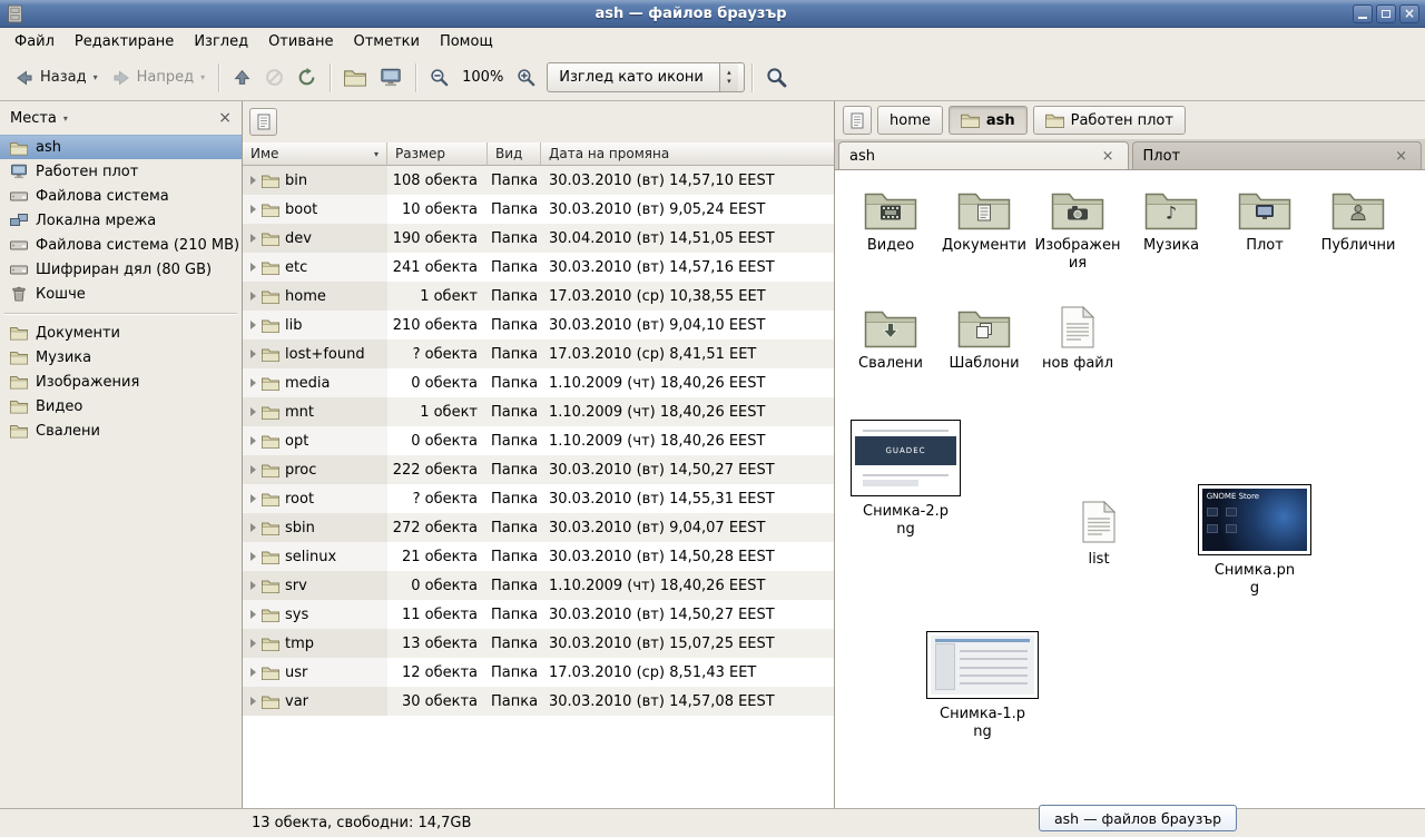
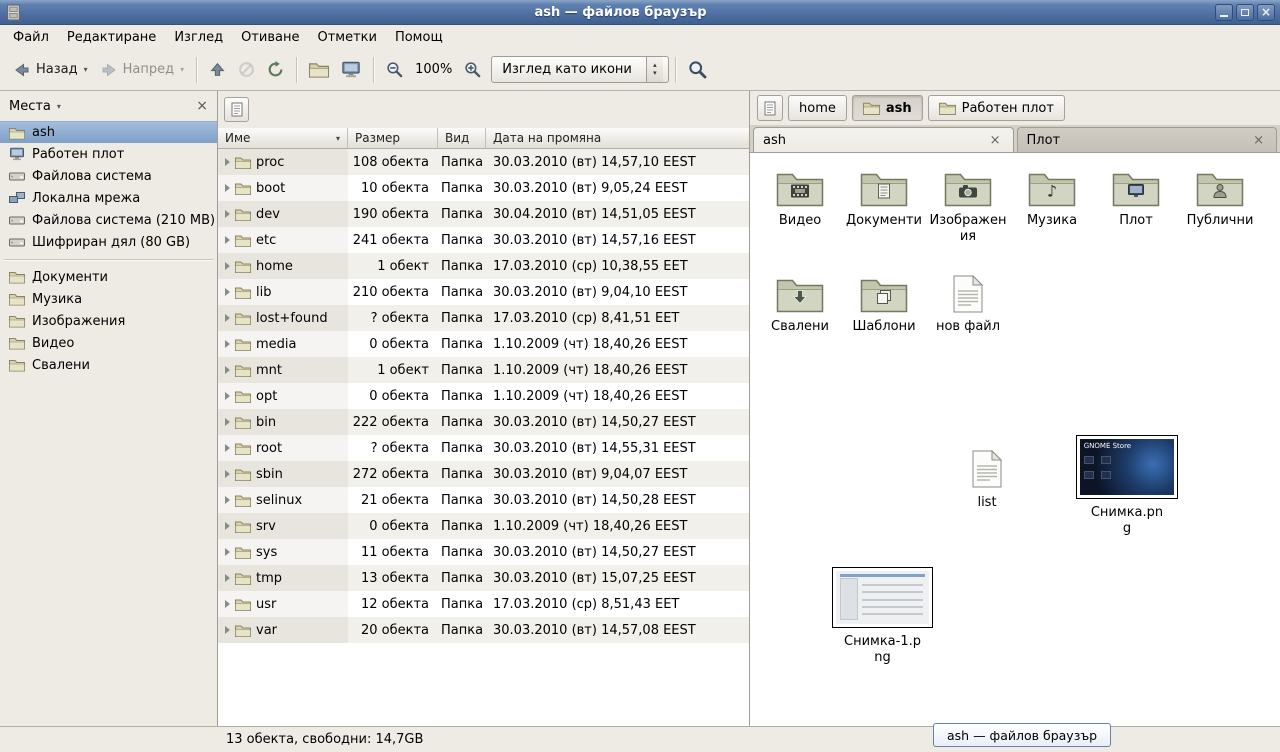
  ash — файлов браузър
  ×
  Файл
  Редактиране
  Изглед
  Отиване
  Отметки
  Помощ
  Назад
  ▾
  Напред
  ▾
  100%
  Изглед като икони
  ▴
  ▾
  Места
  ▾
  ×
  ash
  Работен плот
  Файлова система
  Локална мрежа
  Файлова система (210 MB)
  Шифриран дял (80 GB)
- Кошче
  Документи
  Музика
  Изображения
  Видео
  Свалени
  Име
  ▾
  Размер
  Вид
  Дата на промяна
- bin
+ proc
  108 обекта
  Папка
  30.03.2010 (вт) 14,57,10 EEST
  boot
  10 обекта
  Папка
  30.03.2010 (вт) 9,05,24 EEST
  dev
  190 обекта
  Папка
  30.04.2010 (вт) 14,51,05 EEST
  etc
  241 обекта
  Папка
  30.03.2010 (вт) 14,57,16 EEST
  home
  1 обект
  Папка
  17.03.2010 (ср) 10,38,55 EET
  lib
  210 обекта
  Папка
  30.03.2010 (вт) 9,04,10 EEST
  lost+found
  ? обекта
  Папка
  17.03.2010 (ср) 8,41,51 EET
  media
  0 обекта
  Папка
  1.10.2009 (чт) 18,40,26 EEST
  mnt
  1 обект
  Папка
  1.10.2009 (чт) 18,40,26 EEST
  opt
  0 обекта
  Папка
  1.10.2009 (чт) 18,40,26 EEST
- proc
+ bin
  222 обекта
  Папка
  30.03.2010 (вт) 14,50,27 EEST
  root
  ? обекта
  Папка
  30.03.2010 (вт) 14,55,31 EEST
  sbin
  272 обекта
  Папка
  30.03.2010 (вт) 9,04,07 EEST
  selinux
  21 обекта
  Папка
  30.03.2010 (вт) 14,50,28 EEST
  srv
  0 обекта
  Папка
  1.10.2009 (чт) 18,40,26 EEST
  sys
  11 обекта
  Папка
  30.03.2010 (вт) 14,50,27 EEST
  tmp
  13 обекта
  Папка
  30.03.2010 (вт) 15,07,25 EEST
  usr
  12 обекта
  Папка
  17.03.2010 (ср) 8,51,43 EET
  var
- 30 обекта
+ 20 обекта
  Папка
  30.03.2010 (вт) 14,57,08 EEST
  home
  ash
  Работен плот
  ash
  ×
  Плот
  ×
  Видео
  Документи
  Изображения
  ♪
  Музика
  Плот
  Публични
  Свалени
  Шаблони
  нов файл
- GUADEC
- Снимка-2.png
  list
  GNOME Store
  Снимка.png
  Снимка-1.png
  13 обекта, свободни: 14,7GB
  ash — файлов браузър
